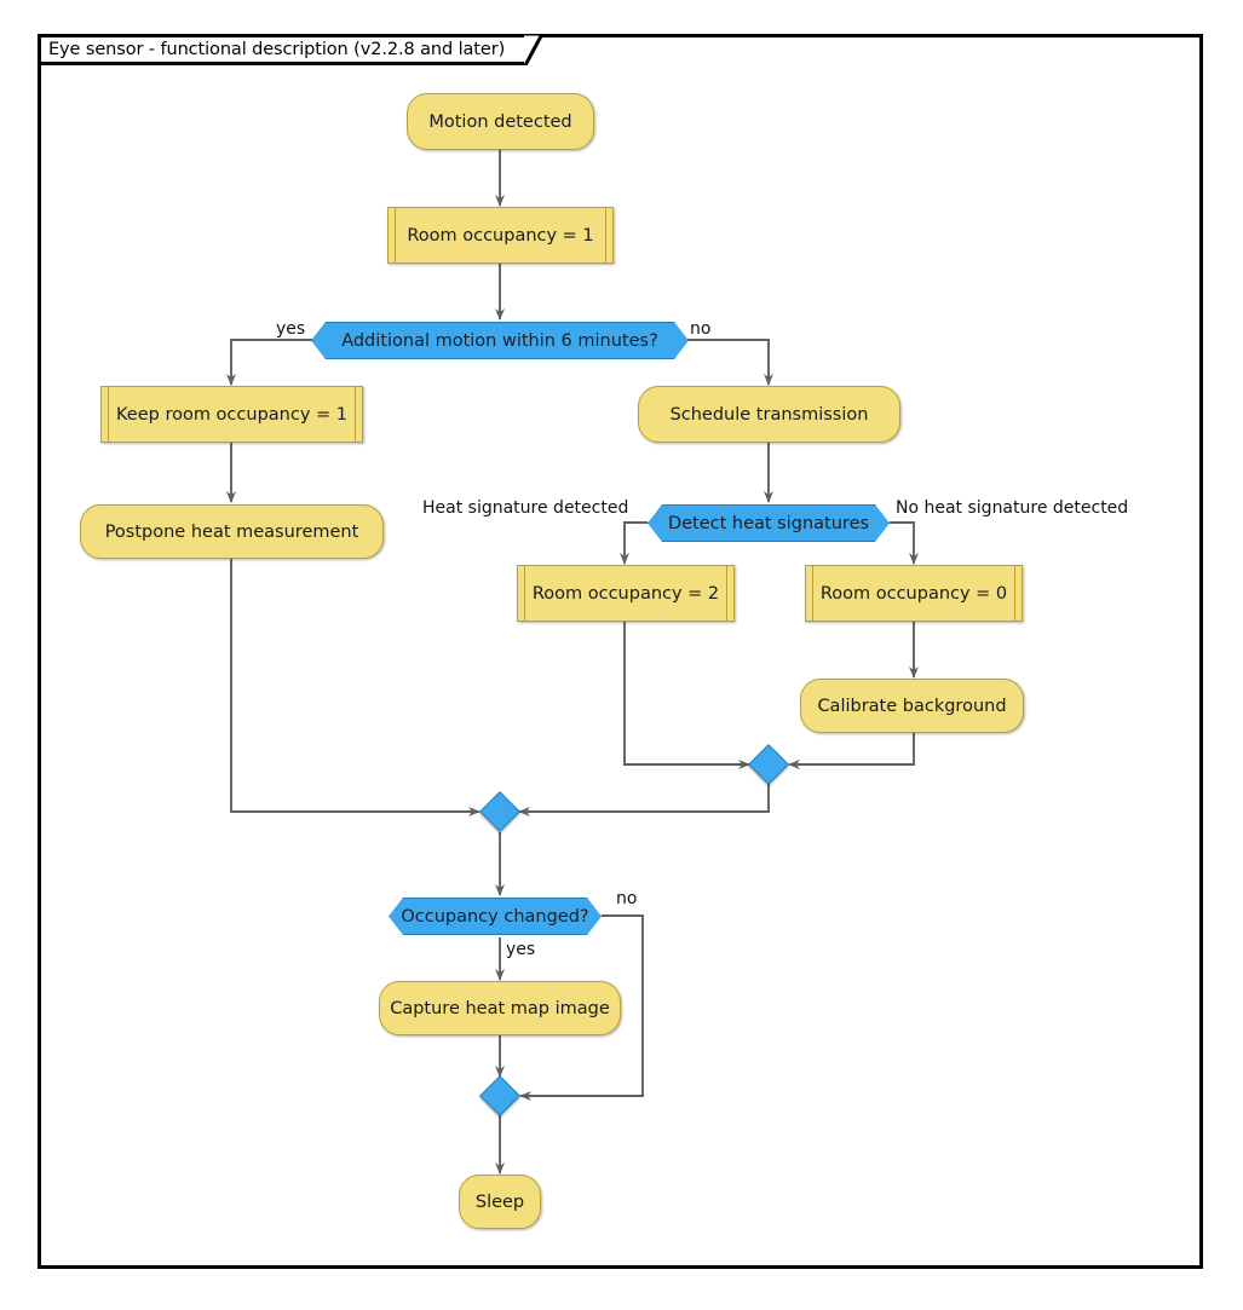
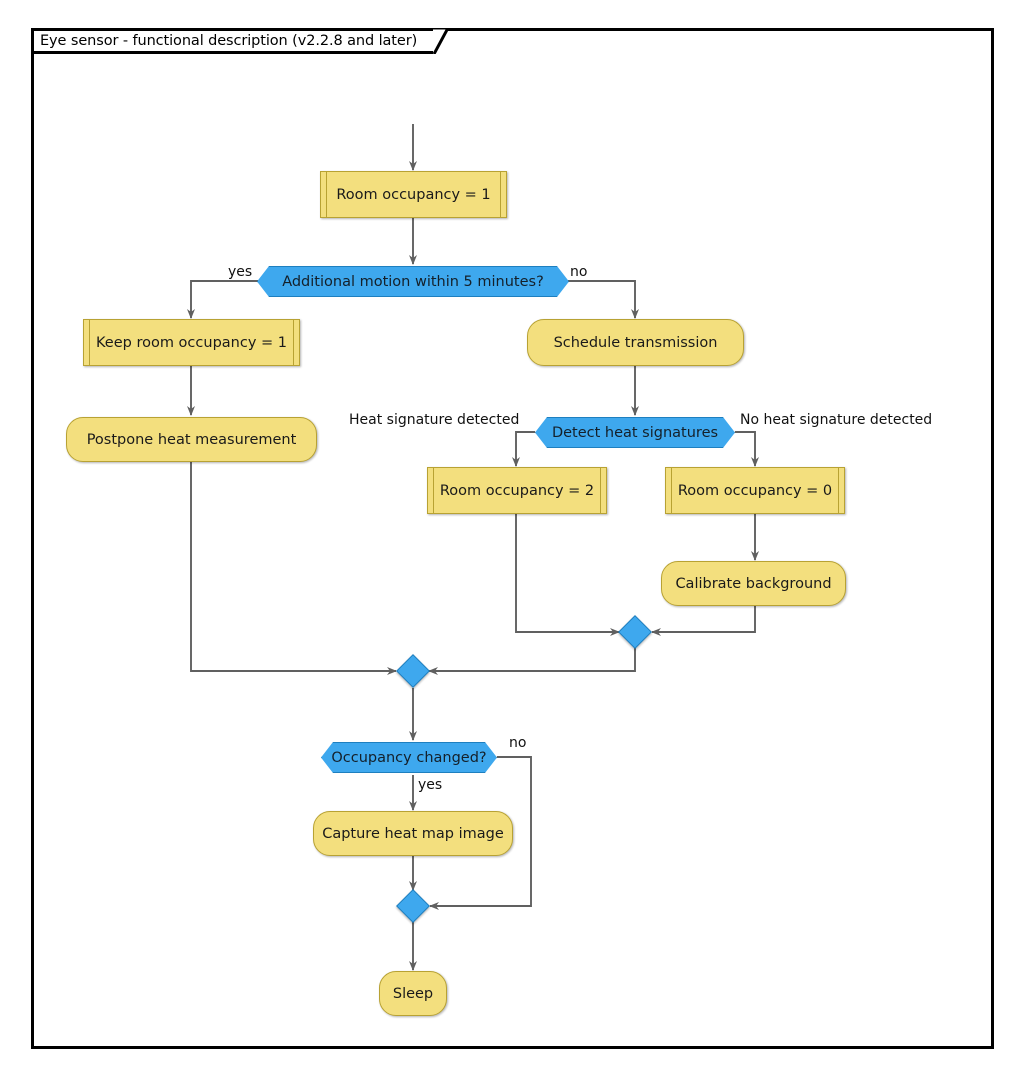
  Eye sensor - functional description (v2.2.8 and later)
- Motion detected
  Room occupancy = 1
- Additional motion within 6 minutes?
+ Additional motion within 5 minutes?
  Keep room occupancy = 1
  Postpone heat measurement
  Schedule transmission
  Detect heat signatures
  Room occupancy = 2
  Room occupancy = 0
  Calibrate background
  Occupancy changed?
  Capture heat map image
  Sleep
  yes
  no
  Heat signature detected
  No heat signature detected
  no
  yes
